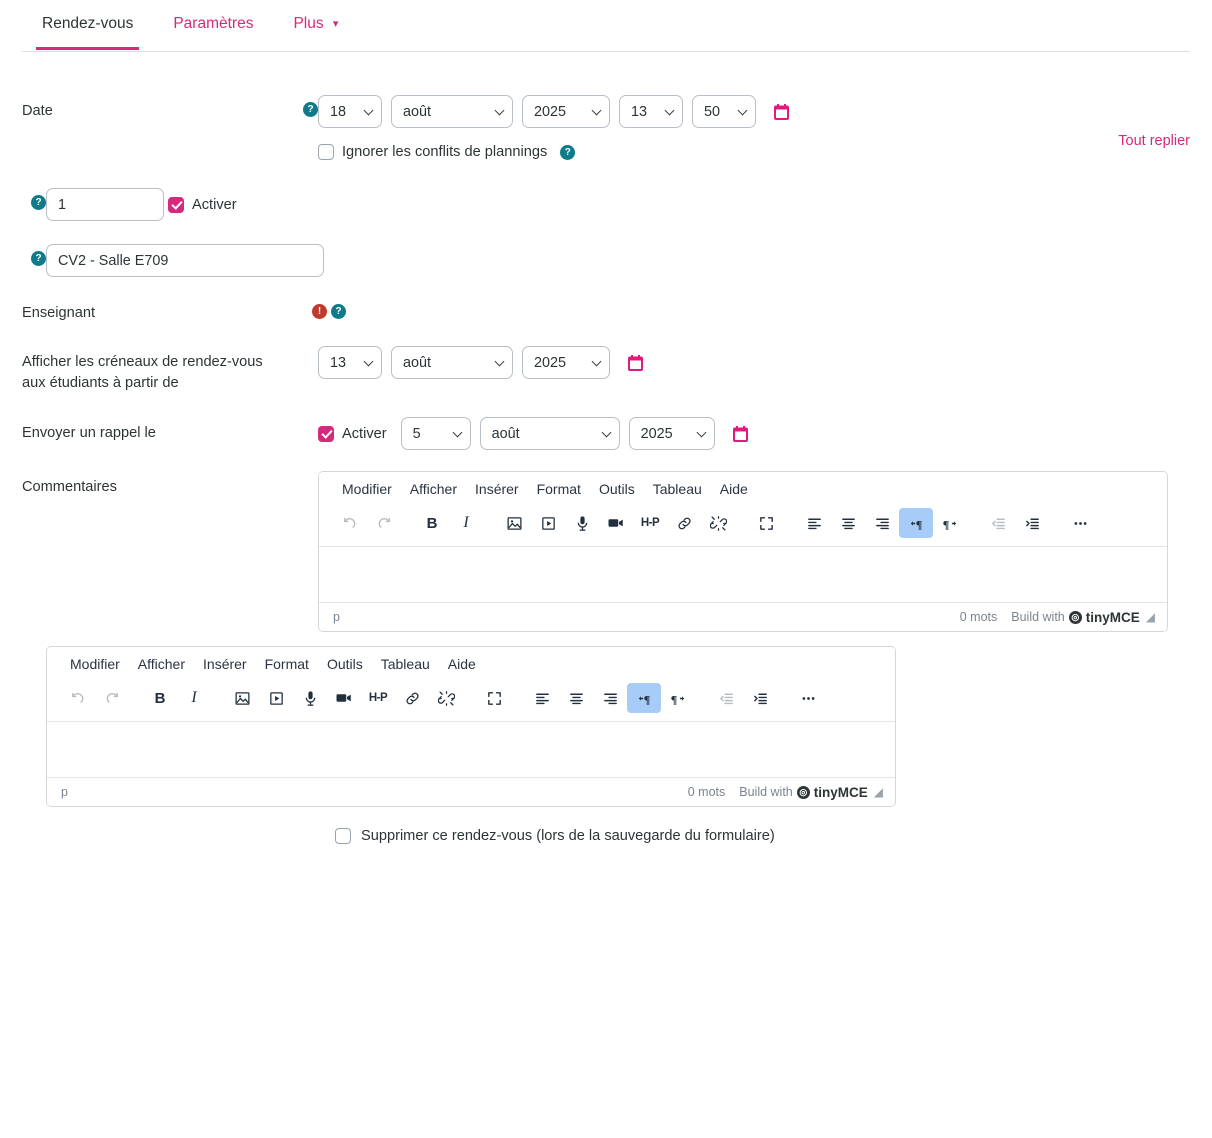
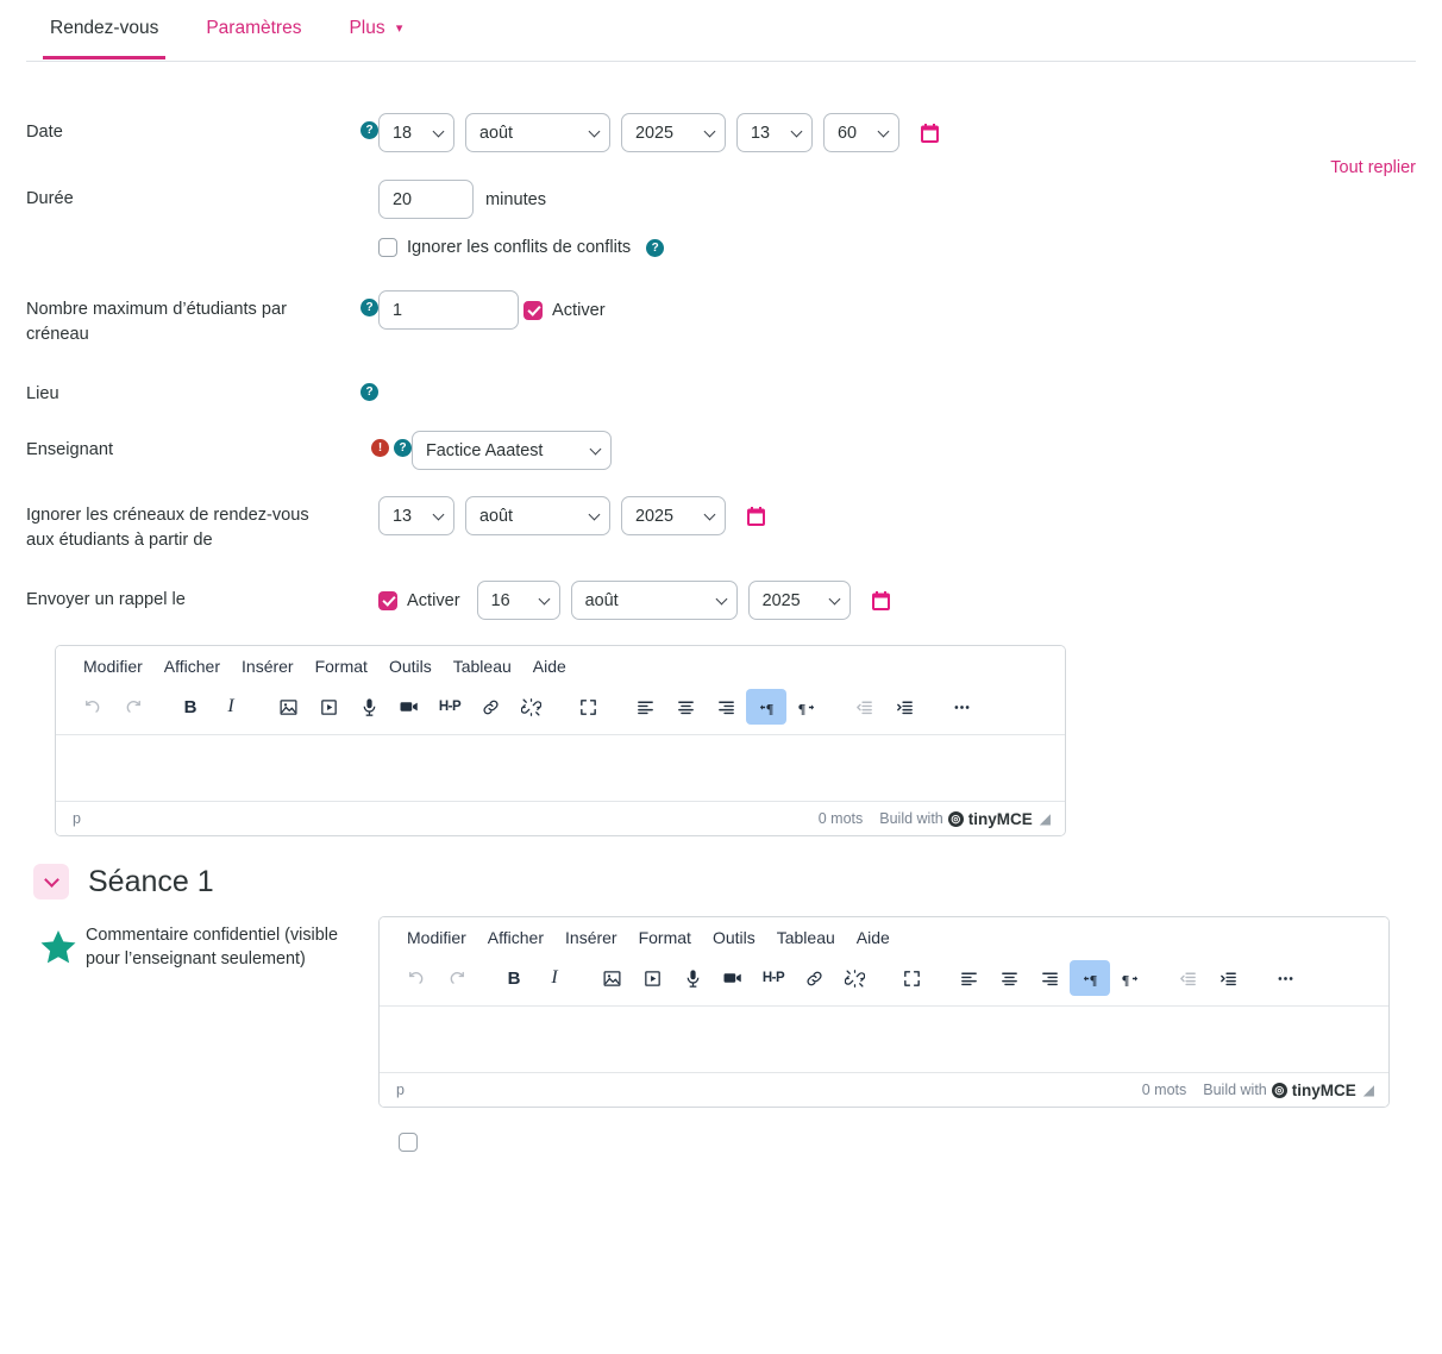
  Rendez-vous
  Paramètres
  Plus ▾
  Tout replier
  Date
  ?
  18
  août
  2025
  13
- 50
+ 60
+ Durée
+ 20
+ minutes
- Ignorer les conflits de plannings
+ Ignorer les conflits de conflits
  ?
+ Nombre maximum d’étudiants par créneau
  ?
  1
  Activer
+ Lieu
  ?
- CV2 - Salle E709
  Enseignant
  !
  ?
+ Factice Aaatest
- Afficher les créneaux de rendez-vous aux étudiants à partir de
+ Ignorer les créneaux de rendez-vous aux étudiants à partir de
  13
  août
  2025
  Envoyer un rappel le
  Activer
- 5
+ 16
  août
  2025
- Commentaires
  Modifier
  Afficher
  Insérer
  Format
  Outils
  Tableau
  Aide
  B
  I
  H‑P
  ¶
  ¶
  p
  0 mots
  Build with
  ◎
  tinyMCE
  ◢
+ Séance 1
+ Commentaire confidentiel (visible
+ pour l’enseignant seulement)
  Modifier
  Afficher
  Insérer
  Format
  Outils
  Tableau
  Aide
  B
  I
  H‑P
  ¶
  ¶
  p
  0 mots
  Build with
  ◎
  tinyMCE
  ◢
- Supprimer ce rendez-vous (lors de la sauvegarde du formulaire)
